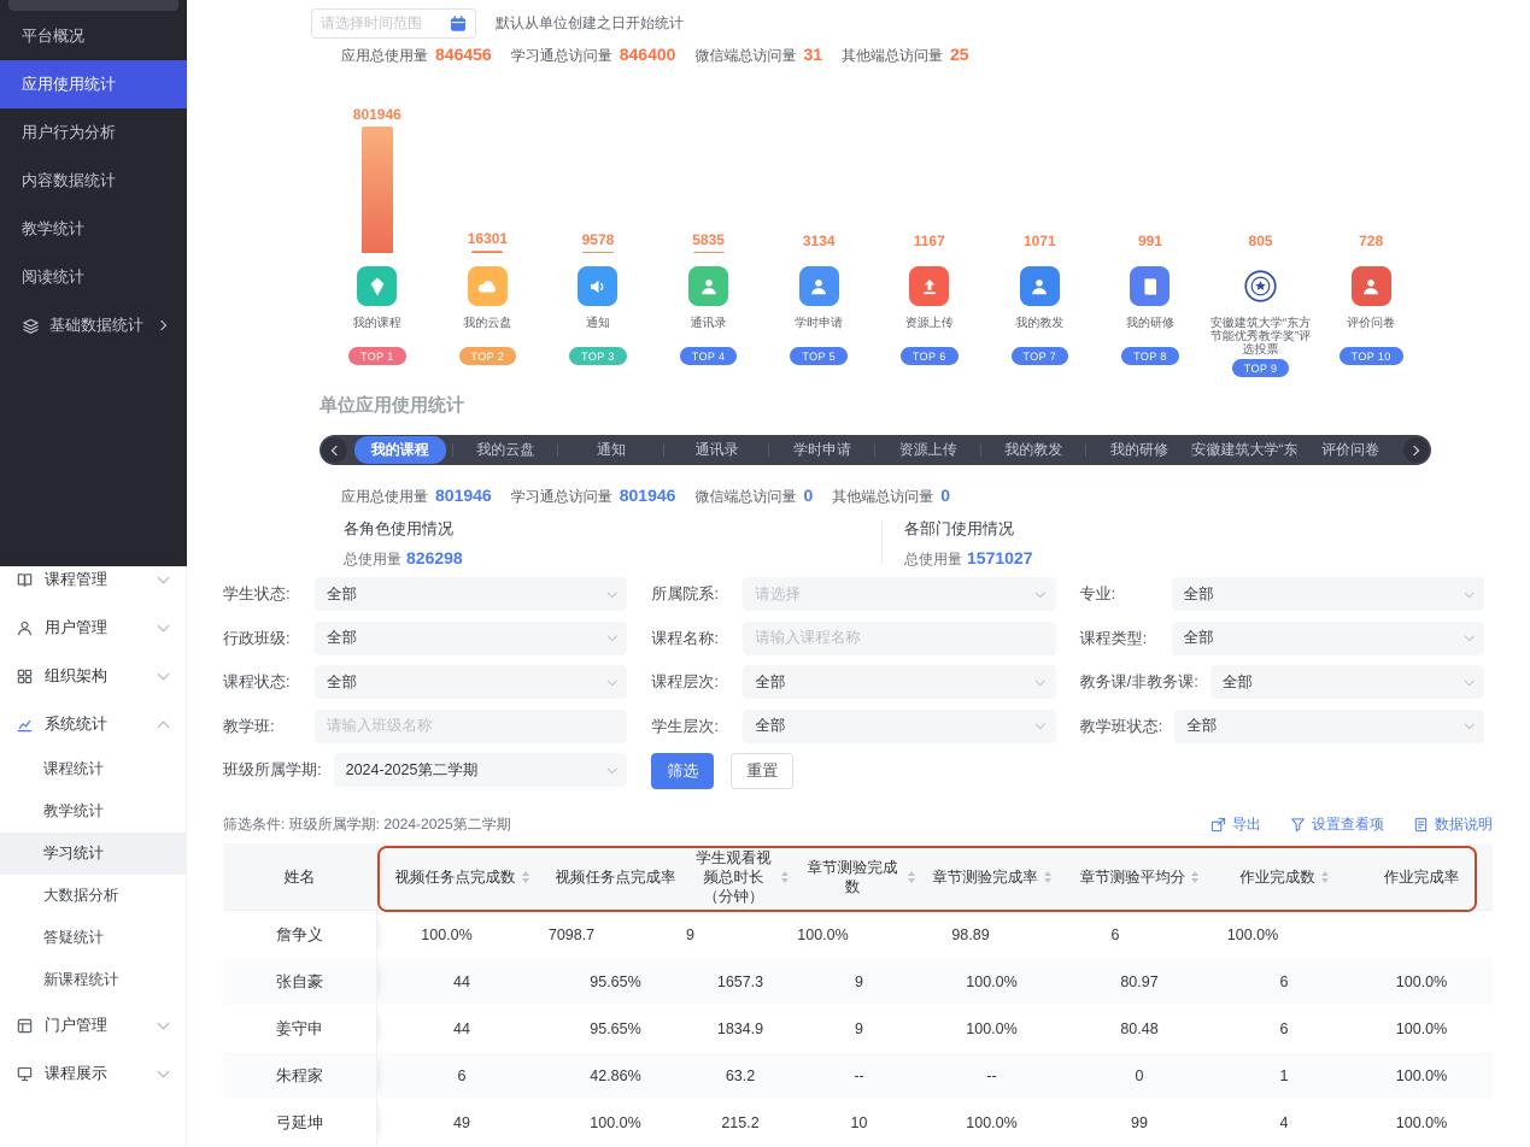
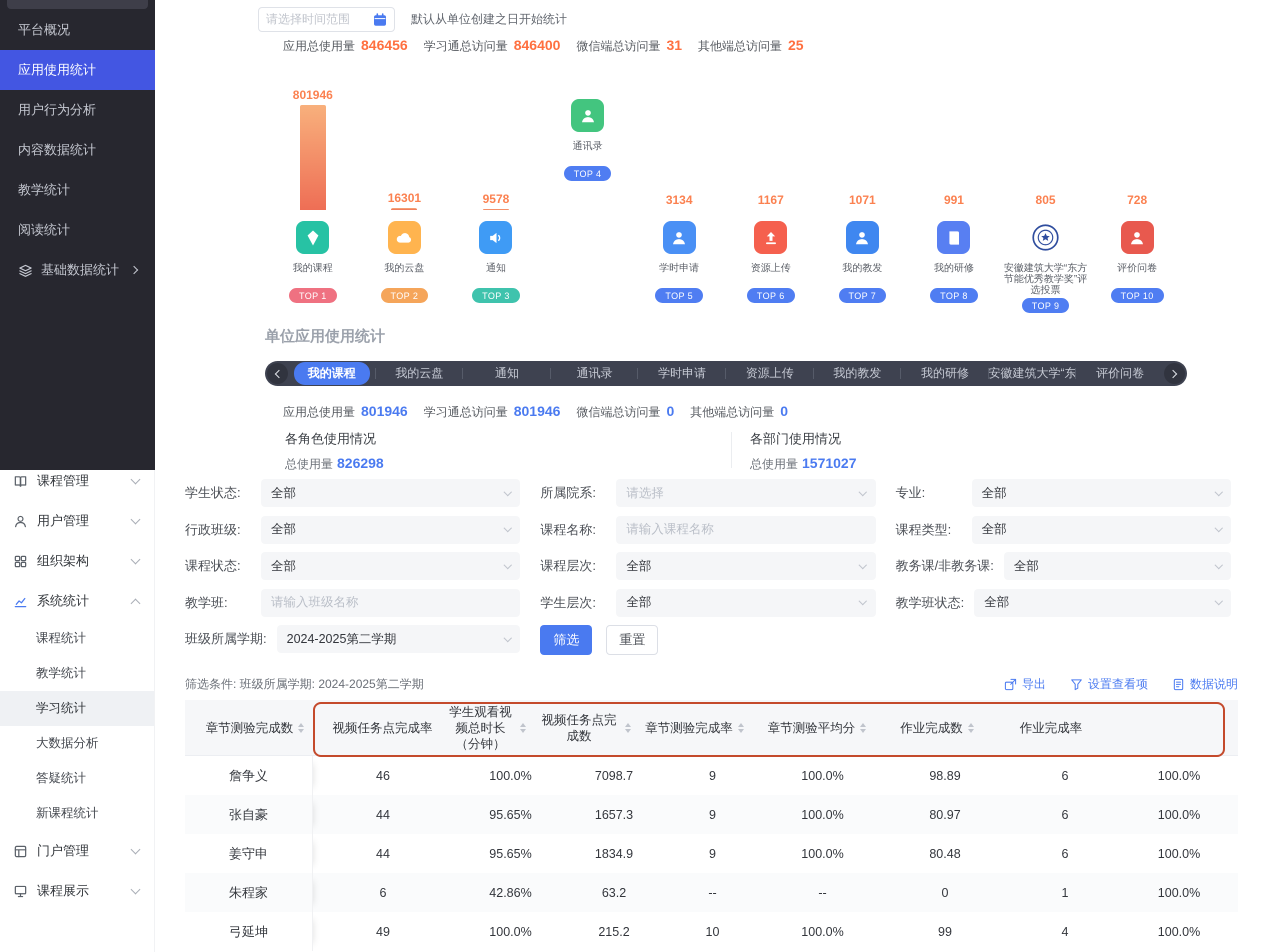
  课程管理
  用户管理
  组织架构
  系统统计
  课程统计
  教学统计
  学习统计
  大数据分析
  答疑统计
  新课程统计
  门户管理
  课程展示
  请选择时间范围
  默认从单位创建之日开始统计
  应用总使用量
  846456
  学习通总访问量
  846400
  微信端总访问量
  31
  其他端总访问量
  25
  801946
  我的课程
  TOP 1
  16301
  我的云盘
  TOP 2
  9578
  通知
  TOP 3
- 5835
  通讯录
  TOP 4
  3134
  学时申请
  TOP 5
  1167
  资源上传
  TOP 6
  1071
  我的教发
  TOP 7
  991
  我的研修
  TOP 8
  805
  安徽建筑大学“东方节能优秀教学奖”评选投票
  TOP 9
  728
  评价问卷
  TOP 10
  单位应用使用统计
  我的课程
  我的云盘
  通知
  通讯录
  学时申请
  资源上传
  我的教发
  我的研修
  安徽建筑大学“东
  评价问卷
  应用总使用量
  801946
  学习通总访问量
  801946
  微信端总访问量
  0
  其他端总访问量
  0
  各角色使用情况
  总使用量 826298
  各部门使用情况
  总使用量 1571027
  学生状态:
  全部
  所属院系:
  请选择
  专业:
  全部
  行政班级:
  全部
  课程名称:
  请输入课程名称
  课程类型:
  全部
  课程状态:
  全部
  课程层次:
  全部
  教务课/非教务课:
  全部
  教学班:
  请输入班级名称
  学生层次:
  全部
  教学班状态:
  全部
  班级所属学期:
  2024-2025第二学期
  筛选
  重置
  筛选条件: 班级所属学期: 2024-2025第二学期
  导出
  设置查看项
  数据说明
- 姓名
- 视频任务点完成数
+ 章节测验完成数
  视频任务点完成率
  学生观看视频总时长（分钟）
- 章节测验完成数
+ 视频任务点完成数
  章节测验完成率
  章节测验平均分
  作业完成数
  作业完成率
  詹争义
+ 46
  100.0%
  7098.7
  9
  100.0%
  98.89
  6
  100.0%
  张自豪
  44
  95.65%
  1657.3
  9
  100.0%
  80.97
  6
  100.0%
  姜守申
  44
  95.65%
  1834.9
  9
  100.0%
  80.48
  6
  100.0%
  朱程家
  6
  42.86%
  63.2
  --
  --
  0
  1
  100.0%
  弓延坤
  49
  100.0%
  215.2
  10
  100.0%
  99
  4
  100.0%
  平台概况
  应用使用统计
  用户行为分析
  内容数据统计
  教学统计
  阅读统计
  基础数据统计
